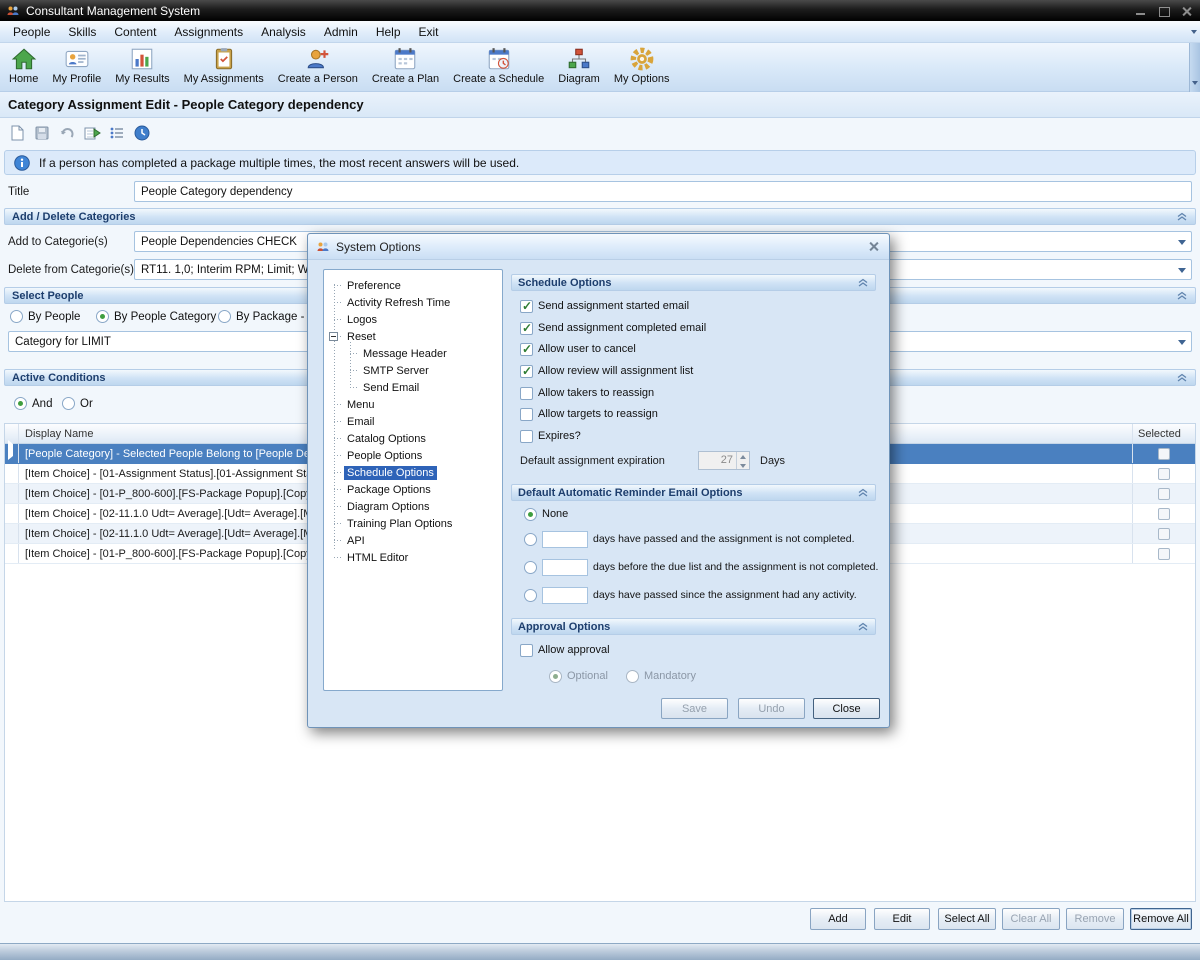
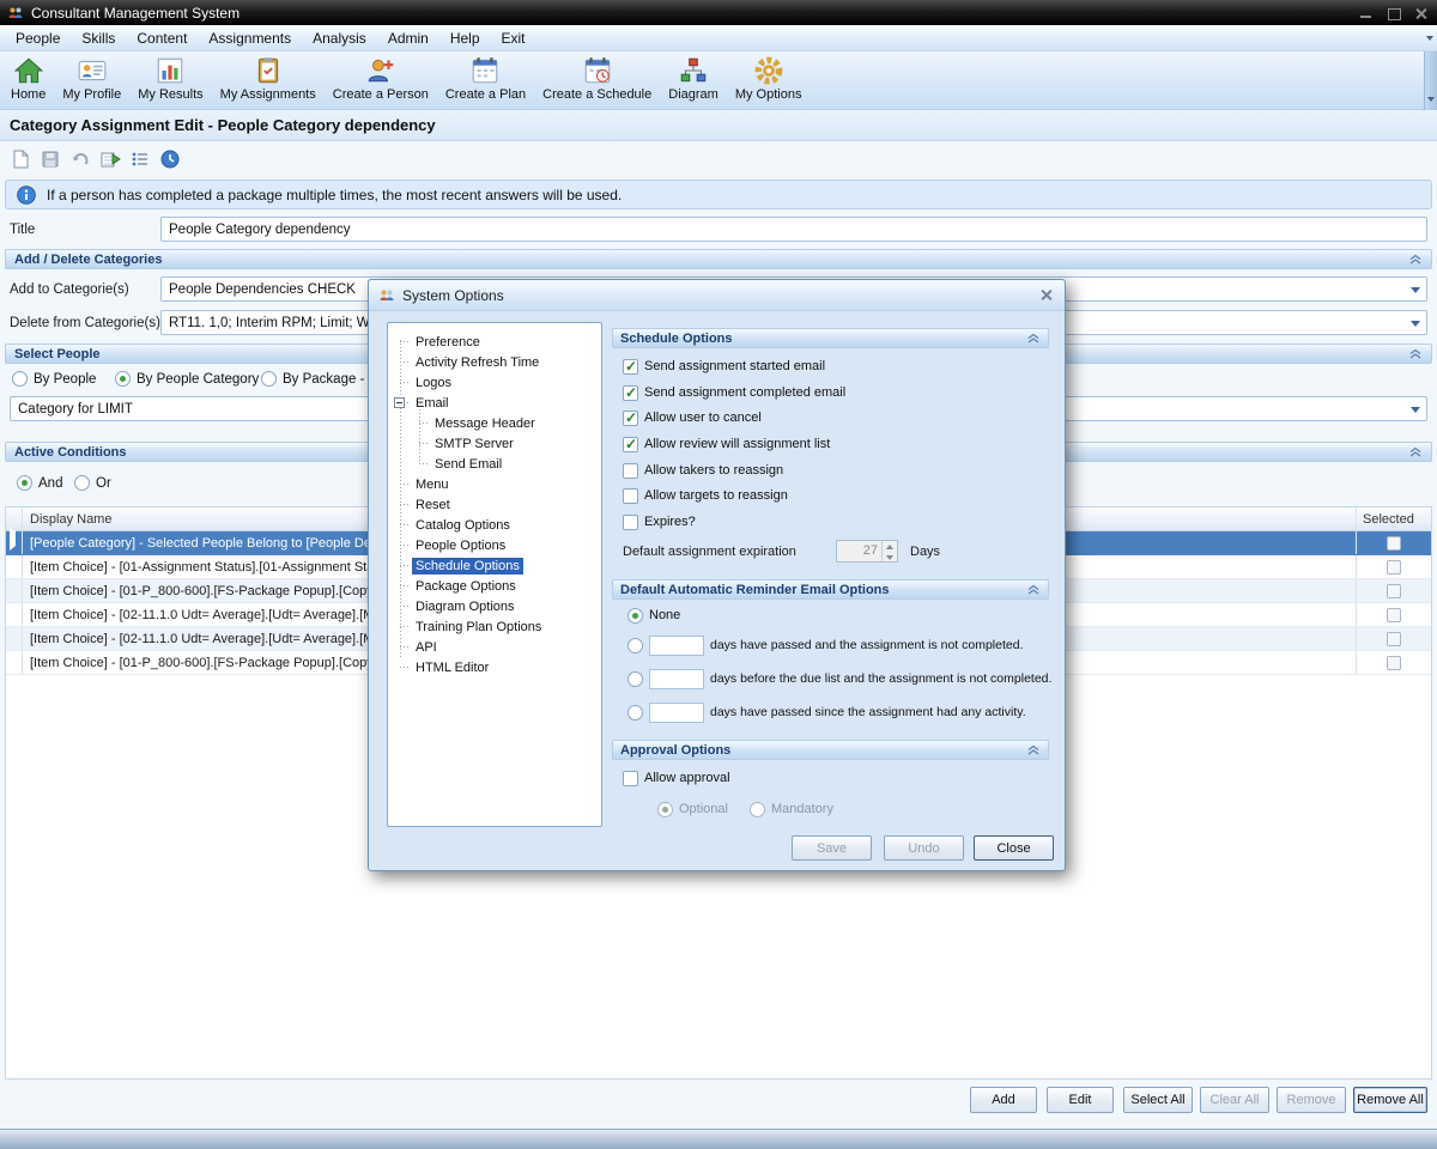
  Consultant Management System
  People
  Skills
  Content
  Assignments
  Analysis
  Admin
  Help
  Exit
  Home
  My Profile
  My Results
  My Assignments
  Create a Person
  Create a Plan
  Create a Schedule
  Diagram
  My Options
  Category Assignment Edit - People Category dependency
  If a person has completed a package multiple times, the most recent answers will be used.
  Title
  People Category dependency
  Add / Delete Categories
  Add to Categorie(s)
  People Dependencies CHECK
  Delete from Categorie(s)
  RT11. 1,0; Interim RPM; Limit; W
  Select People
  By People
  By People Category
  By Package -
  Category for LIMIT
  Active Conditions
  And
  Or
  Display Name
  Selected
  [People Category] - Selected People Belong to [People D
  [Item Choice] - [01-Assignment Status].[01-Assignment St
  [Item Choice] - [01-P_800-600].[FS-Package Popup].[Cop
  [Item Choice] - [02-11.1.0 Udt= Average].[Udt= Average].[
  [Item Choice] - [02-11.1.0 Udt= Average].[Udt= Average].[
  [Item Choice] - [01-P_800-600].[FS-Package Popup].[Cop
  Add
  Edit
  Select All
  Clear All
  Remove
  Remove All
  System Options
  Preference
  Activity Refresh Time
  Logos
- Reset
+ Email
  Message Header
  SMTP Server
  Send Email
  Menu
- Email
+ Reset
  Catalog Options
  People Options
  Schedule Options
  Package Options
  Diagram Options
  Training Plan Options
  API
  HTML Editor
  Schedule Options
  Send assignment started email
  Send assignment completed email
  Allow user to cancel
  Allow review will assignment list
  Allow takers to reassign
  Allow targets to reassign
  Expires?
  Default assignment expiration
  27
  Days
  Default Automatic Reminder Email Options
  None
  days have passed and the assignment is not completed.
  days before the due list and the assignment is not completed.
  days have passed since the assignment had any activity.
  Approval Options
  Allow approval
  Optional
  Mandatory
  Save
  Undo
  Close
